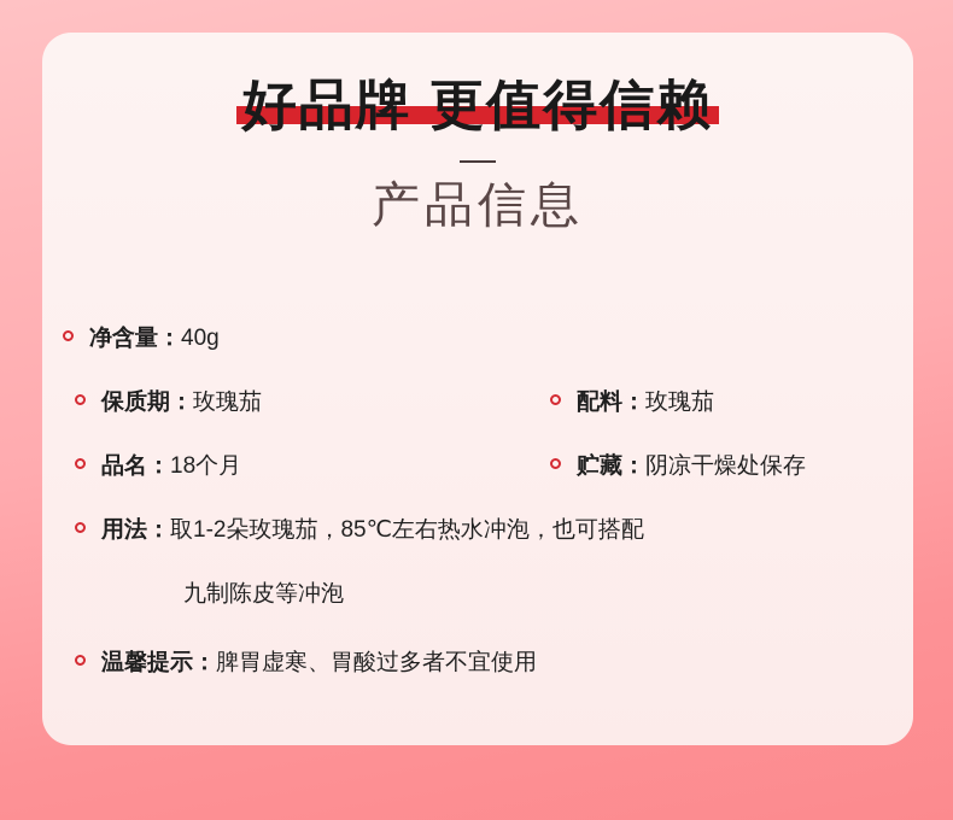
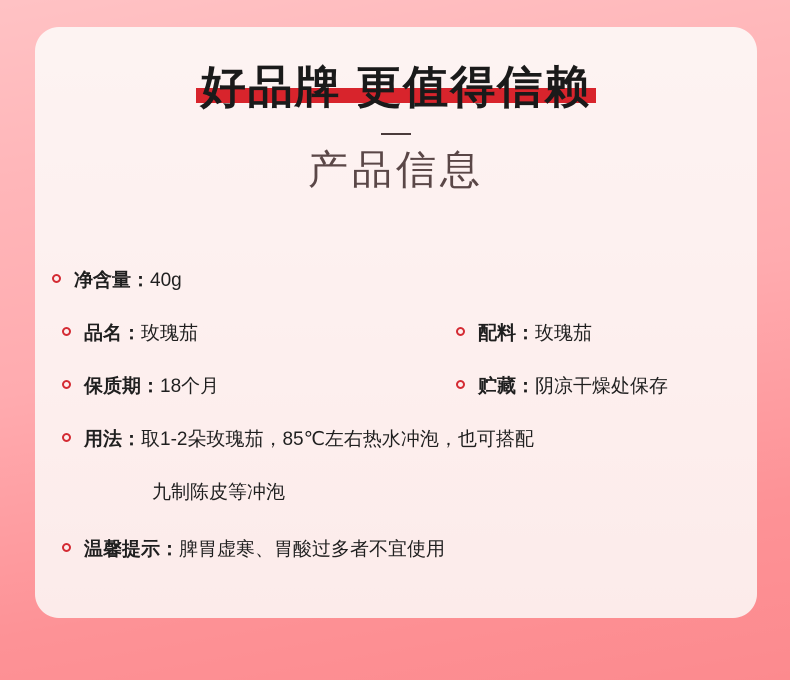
  好品牌 更值得信赖
  产品信息
  净含量：
  40g
- 保质期：
+ 品名：
  玫瑰茄
  配料：
  玫瑰茄
- 品名：
+ 保质期：
  18个月
  贮藏：
  阴凉干燥处保存
  用法：
  取1-2朵玫瑰茄，85℃左右热水冲泡，也可搭配
  九制陈皮等冲泡
  温馨提示：
  脾胃虚寒、胃酸过多者不宜使用
